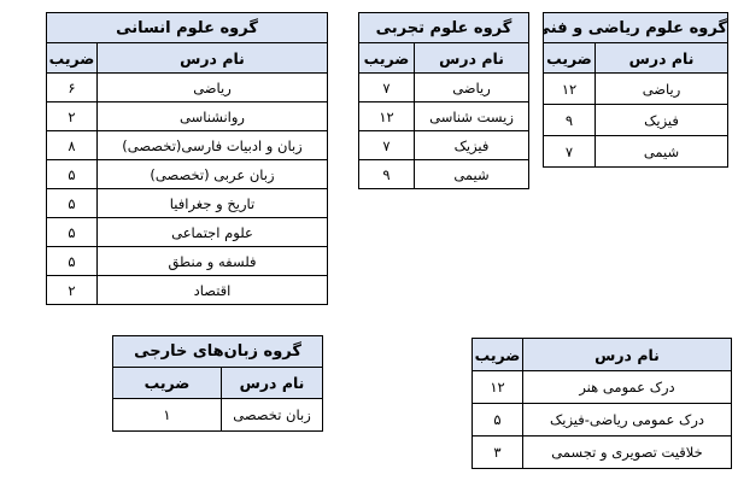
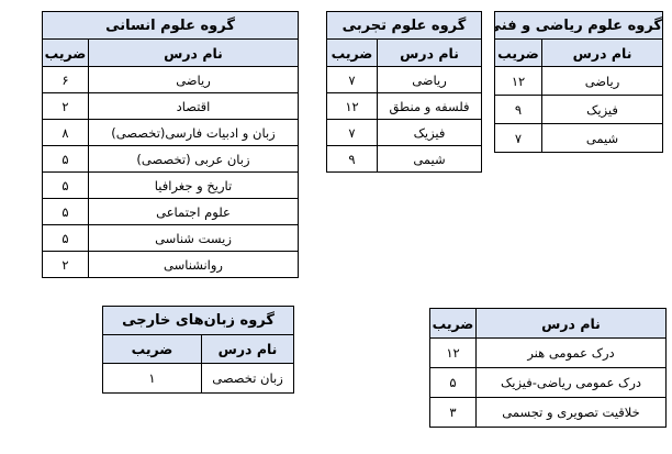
  گروه علوم انسانی
  نام درس	ضریب
  ریاضی	۶
- روانشناسی	۲
+ اقتصاد	۲
  زبان و ادبیات فارسی(تخصصی)	۸
  زبان عربی (تخصصی)	۵
  تاریخ و جغرافیا	۵
  علوم اجتماعی	۵
- فلسفه و منطق	۵
+ زیست شناسی	۵
- اقتصاد	۲
+ روانشناسی	۲
  گروه علوم تجربی
  نام درس	ضریب
  ریاضی	۷
- زیست شناسی	۱۲
+ فلسفه و منطق	۱۲
  فیزیک	۷
  شیمی	۹
  گروه علوم ریاضی و فنی
  نام درس	ضریب
  ریاضی	۱۲
  فیزیک	۹
  شیمی	۷
  گروه زبان‌های خارجی
  نام درس	ضریب
  زبان تخصصی	۱
  نام درس	ضریب
  درک عمومی هنر	۱۲
  درک عمومی ریاضی-فیزیک	۵
  خلاقیت تصویری و تجسمی	۳
